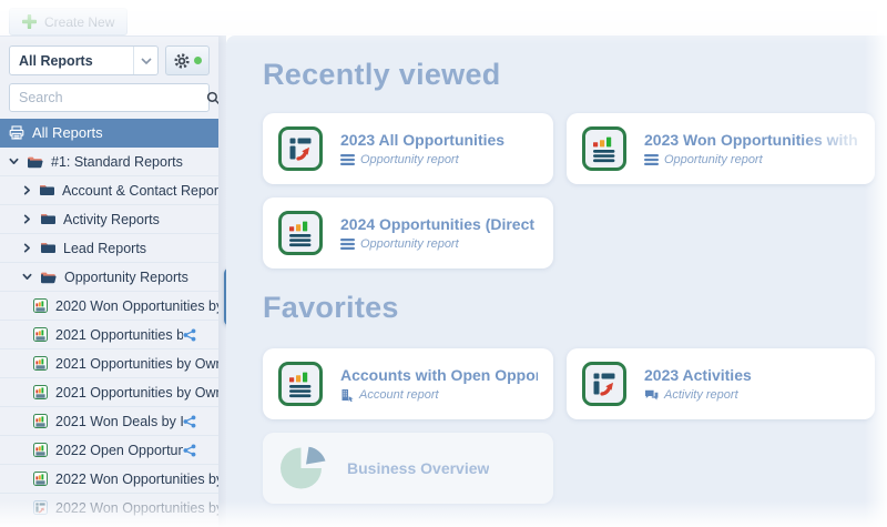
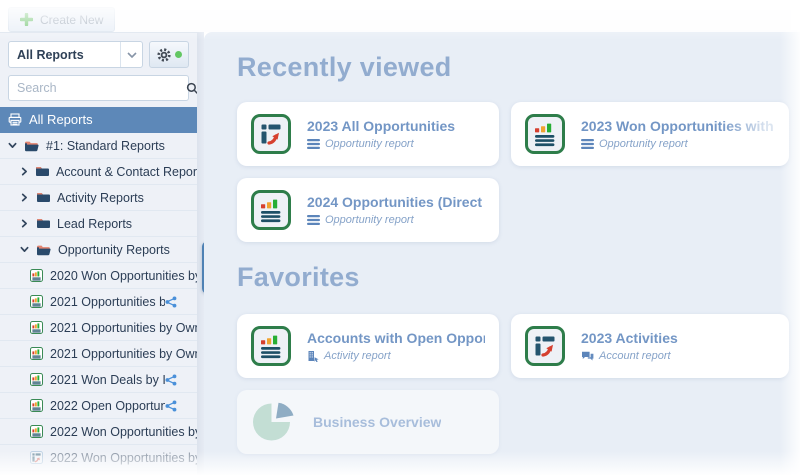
  All Reports
  Search
  All Reports
  #1: Standard Reports
  Account & Contact Repor
  Activity Reports
  Lead Reports
  Opportunity Reports
  2020 Won Opportunities b
  2021 Opportunities b
  2021 Opportunities by Ow
  2021 Opportunities by Ow
  2021 Won Deals by I
  2022 Open Opportun
  2022 Won Opportunities b
  Recently viewed
  2023 All Opportunities
  Opportunity report
  2023 Won Opportunities with
  Opportunity report
  2024 Opportunities (Direct
  Opportunity report
  Favorites
- Account report
+ Activity report
  2023 Activities
- Activity report
+ Account report
  Business Overview
